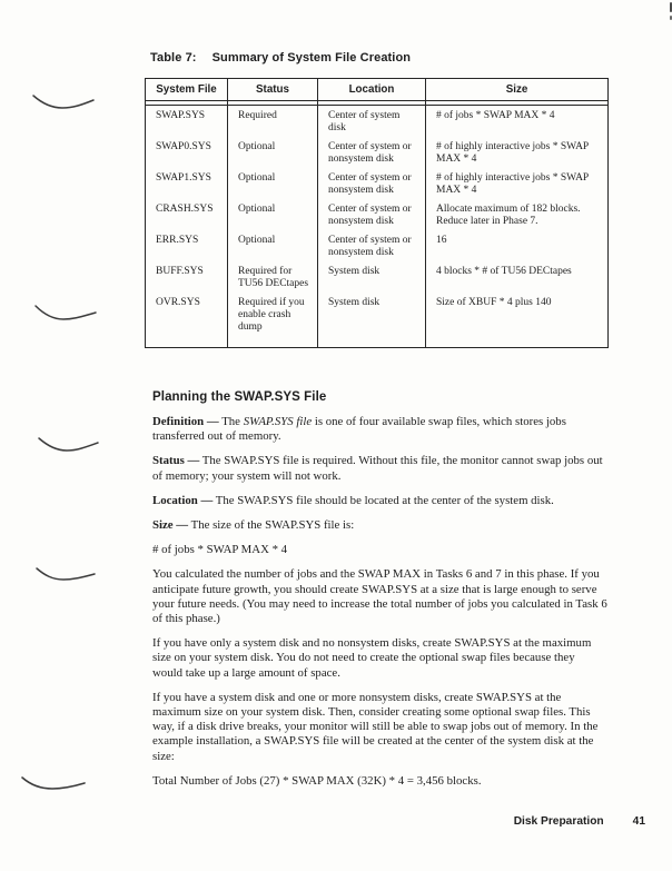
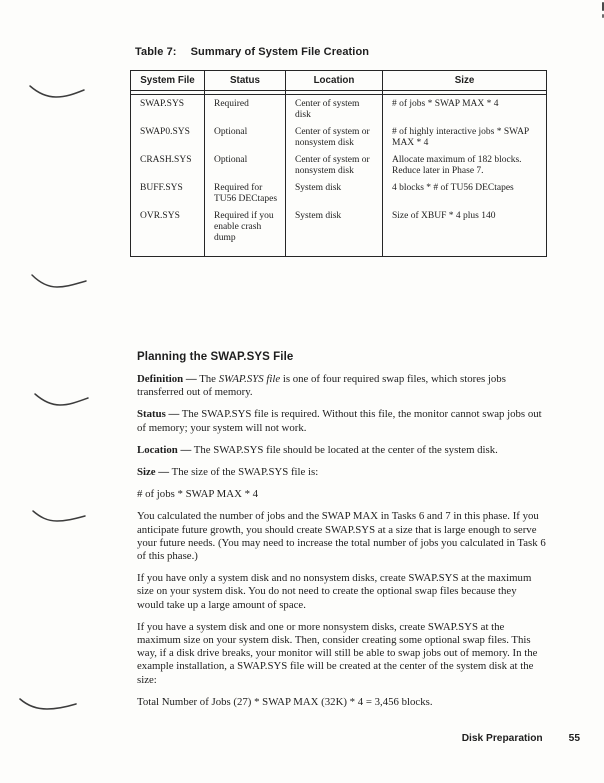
  Table 7: Summary of System File Creation
  System File	Status	Location	Size
  SWAP.SYS	Required	Center of system disk	# of jobs * SWAP MAX * 4
  SWAP0.SYS	Optional	Center of system or nonsystem disk	# of highly interactive jobs * SWAP MAX * 4
- SWAP1.SYS	Optional	Center of system or nonsystem disk	# of highly interactive jobs * SWAP MAX * 4
  CRASH.SYS	Optional	Center of system or nonsystem disk	Allocate maximum of 182 blocks. Reduce later in Phase 7.
- ERR.SYS	Optional	Center of system or nonsystem disk	16
  BUFF.SYS	Required for TU56 DECtapes	System disk	4 blocks * # of TU56 DECtapes
  OVR.SYS	Required if you enable crash dump	System disk	Size of XBUF * 4 plus 140
  Planning the SWAP.SYS File
- Definition — The SWAP.SYS file is one of four available swap files, which stores jobs transferred out of memory.
+ Definition — The SWAP.SYS file is one of four required swap files, which stores jobs transferred out of memory.
  Status — The SWAP.SYS file is required. Without this file, the monitor cannot swap jobs out of memory; your system will not work.
  Location — The SWAP.SYS file should be located at the center of the system disk.
  Size — The size of the SWAP.SYS file is:
  # of jobs * SWAP MAX * 4
  You calculated the number of jobs and the SWAP MAX in Tasks 6 and 7 in this phase. If you anticipate future growth, you should create SWAP.SYS at a size that is large enough to serve your future needs. (You may need to increase the total number of jobs you calculated in Task 6 of this phase.)
  If you have only a system disk and no nonsystem disks, create SWAP.SYS at the maximum size on your system disk. You do not need to create the optional swap files because they would take up a large amount of space.
  If you have a system disk and one or more nonsystem disks, create SWAP.SYS at the maximum size on your system disk. Then, consider creating some optional swap files. This way, if a disk drive breaks, your monitor will still be able to swap jobs out of memory. In the example installation, a SWAP.SYS file will be created at the center of the system disk at the size:
  Total Number of Jobs (27) * SWAP MAX (32K) * 4 = 3,456 blocks.
- Disk Preparation 41
+ Disk Preparation 55
